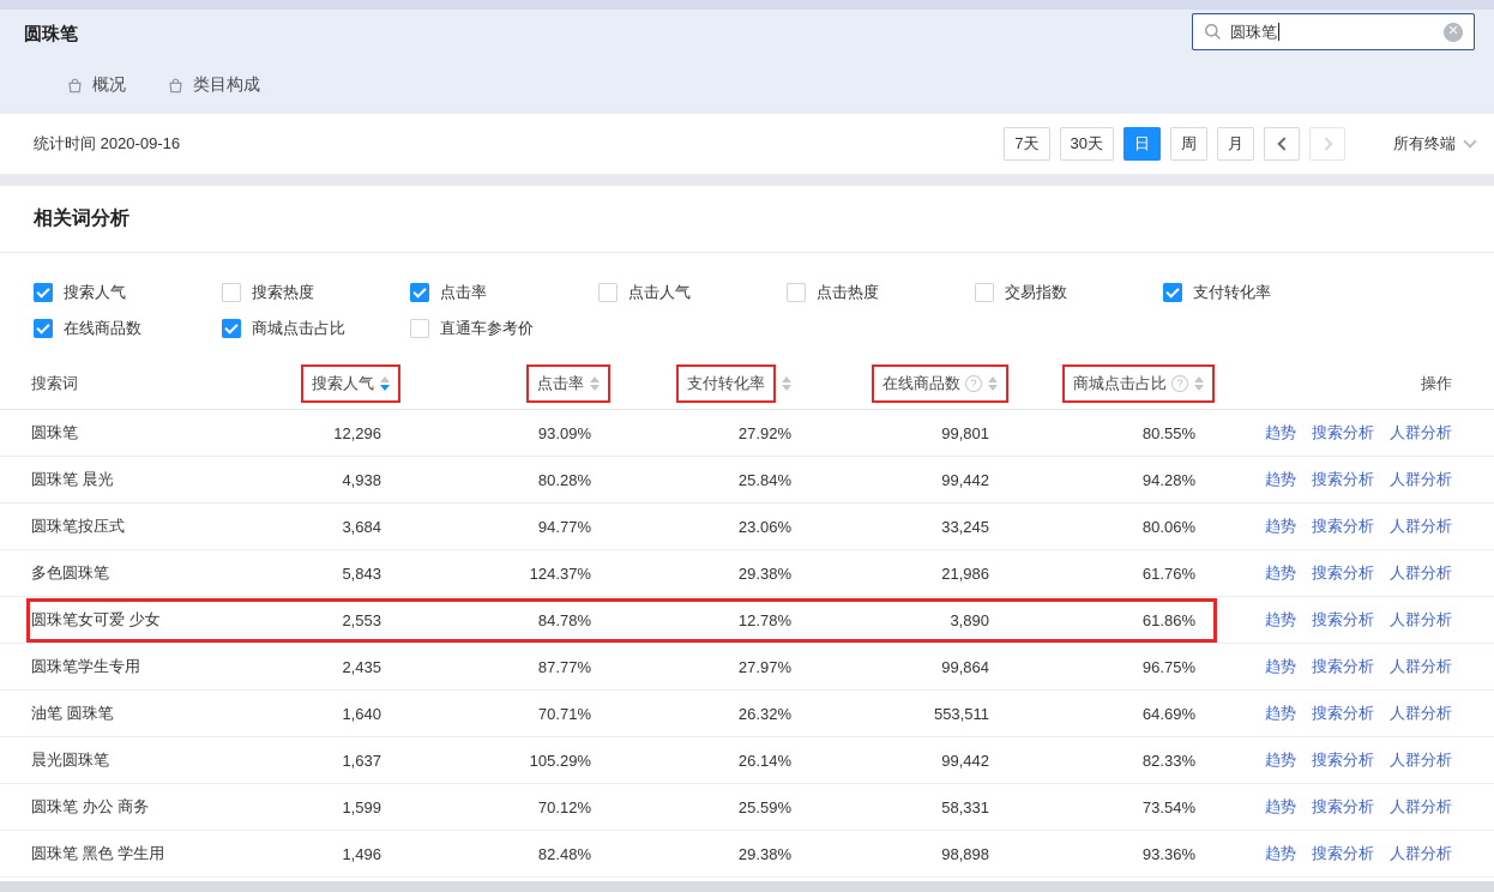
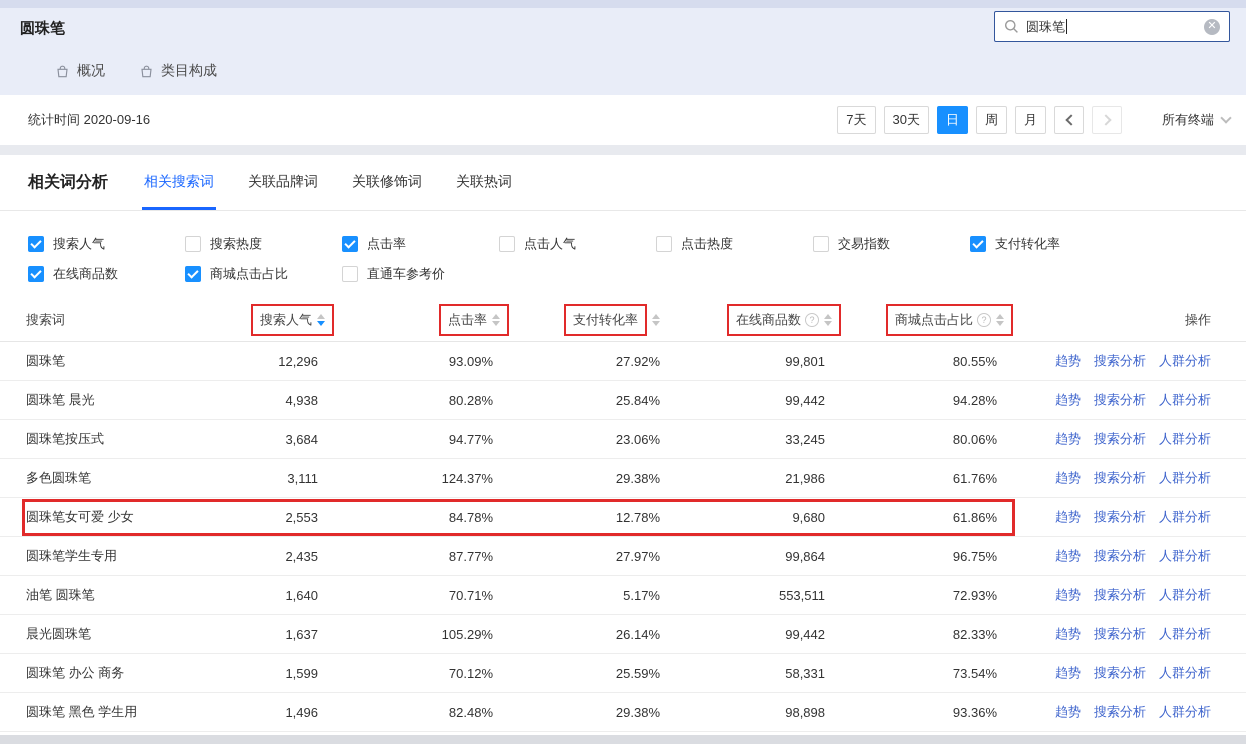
  圆珠笔
  圆珠笔
  ✕
  概况
  类目构成
  统计时间 2020-09-16
  7天
  30天
  日
  周
  月
  所有终端
  相关词分析
+ 相关搜索词
+ 关联品牌词
+ 关联修饰词
+ 关联热词
  搜索人气
  搜索热度
  点击率
  点击人气
  点击热度
  交易指数
  支付转化率
  在线商品数
  商城点击占比
  直通车参考价
  搜索词
  搜索人气
  点击率
  支付转化率
  在线商品数
  ?
  商城点击占比
  ?
  操作
  圆珠笔
  12,296
  93.09%
  27.92%
  99,801
  80.55%
  趋势
  搜索分析
  人群分析
  圆珠笔 晨光
  4,938
  80.28%
  25.84%
  99,442
  94.28%
  趋势
  搜索分析
  人群分析
  圆珠笔按压式
  3,684
  94.77%
  23.06%
  33,245
  80.06%
  趋势
  搜索分析
  人群分析
  多色圆珠笔
- 5,843
+ 3,111
  124.37%
  29.38%
  21,986
  61.76%
  趋势
  搜索分析
  人群分析
  圆珠笔女可爱 少女
  2,553
  84.78%
  12.78%
- 3,890
+ 9,680
  61.86%
  趋势
  搜索分析
  人群分析
  圆珠笔学生专用
  2,435
  87.77%
  27.97%
  99,864
  96.75%
  趋势
  搜索分析
  人群分析
  油笔 圆珠笔
  1,640
  70.71%
- 26.32%
+ 5.17%
  553,511
- 64.69%
+ 72.93%
  趋势
  搜索分析
  人群分析
  晨光圆珠笔
  1,637
  105.29%
  26.14%
  99,442
  82.33%
  趋势
  搜索分析
  人群分析
  圆珠笔 办公 商务
  1,599
  70.12%
  25.59%
  58,331
  73.54%
  趋势
  搜索分析
  人群分析
  圆珠笔 黑色 学生用
  1,496
  82.48%
  29.38%
  98,898
  93.36%
  趋势
  搜索分析
  人群分析
